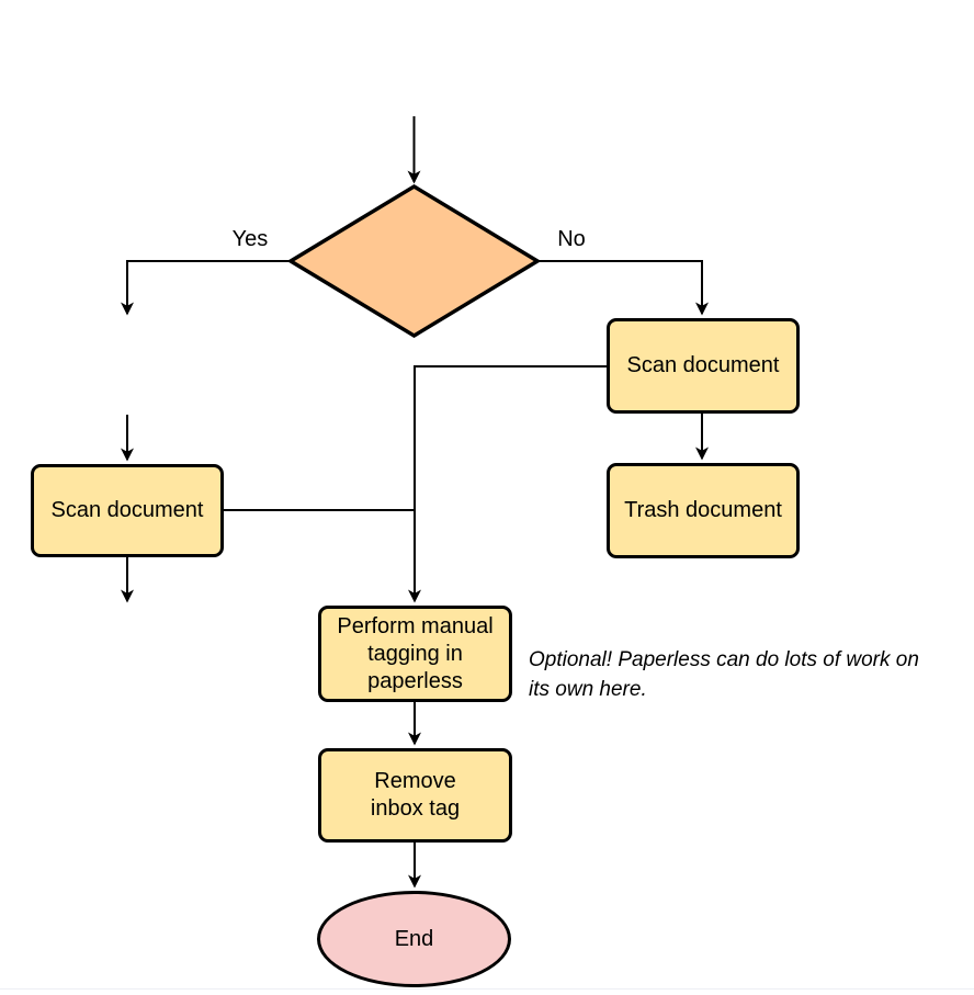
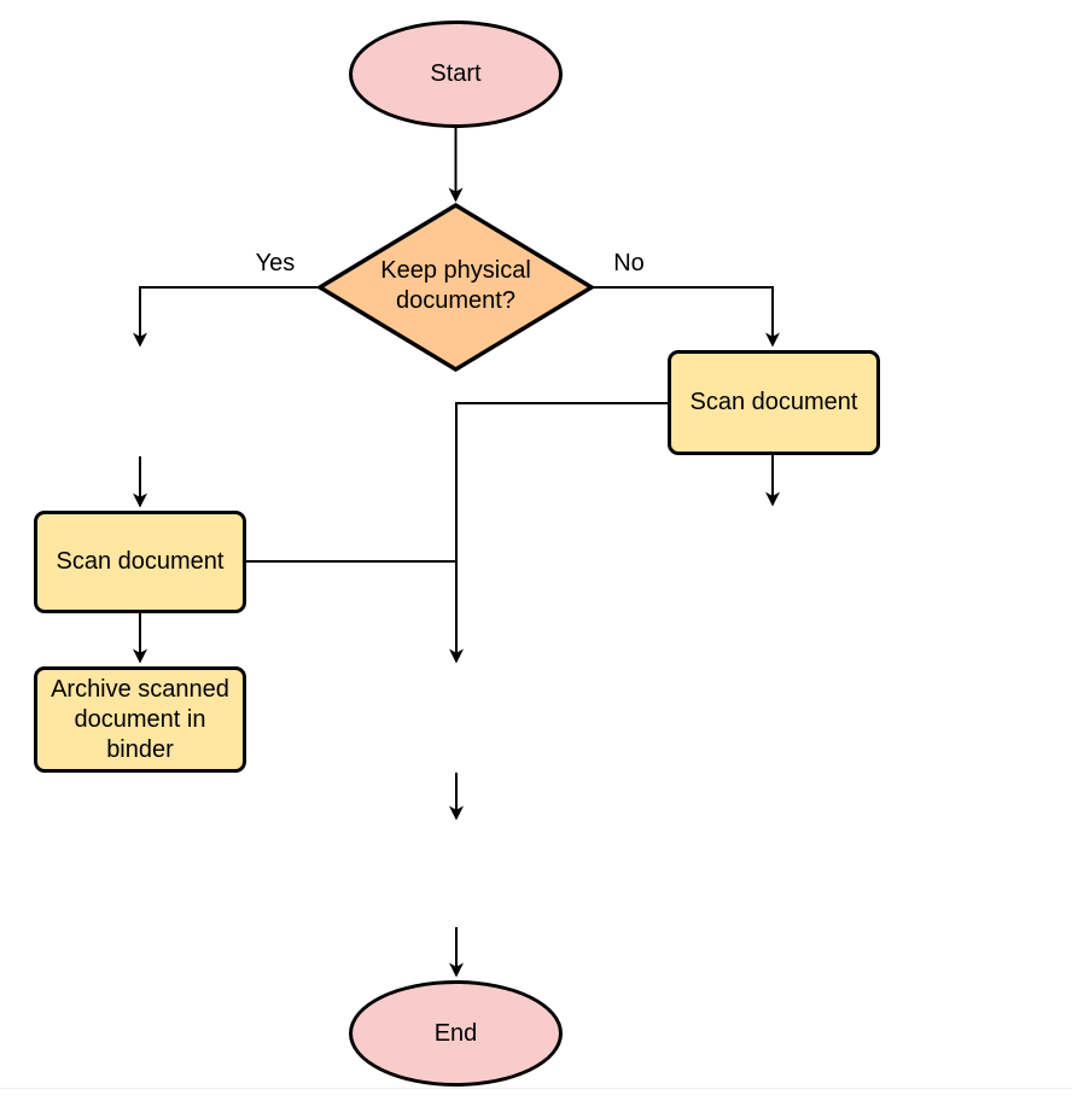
+ Start
+ Keep physical
+ document?
  Scan document
+ Archive scanned
+ document in
+ binder
  Scan document
- Trash document
- Perform manual
- tagging in
- paperless
- Remove
- inbox tag
  End
  Yes
  No
- Optional! Paperless can do lots of work on
- its own here.
